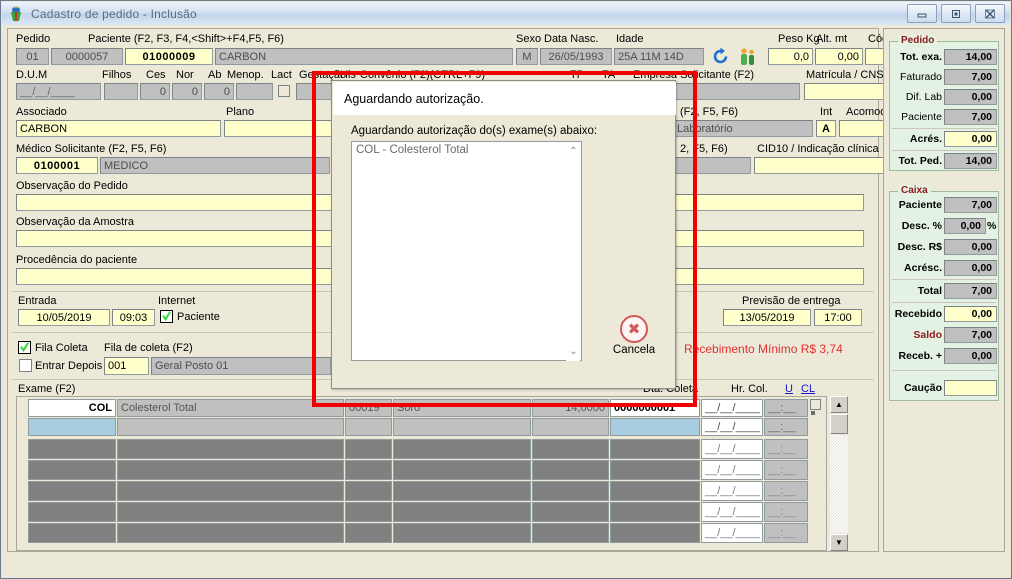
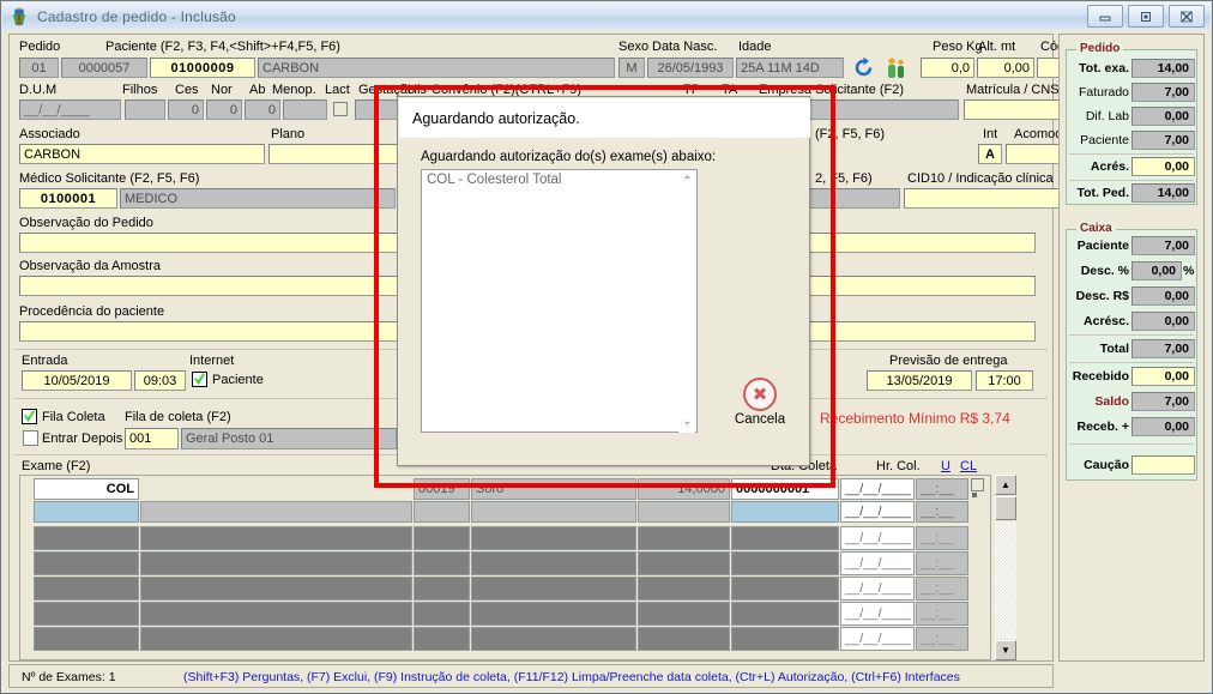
  Cadastro de pedido - Inclusão
  Pedido
  Paciente (F2, F3, F4,<Shift>+F4,F5, F6)
  01
  0000057
  01000009
  CARBON
  Sexo
  Data Nasc.
  Idade
  M
  26/05/1993
  25A 11M 14D
  Peso Kg
  Alt. mt
  0,0
  0,00
  D.U.M
  Filhos
  Ces
  Nor
  Ab
  Menop.
  Lact
  Gestação
  His
  Convênio (F2)(CTRL+F9)
  TP
  TA
  Empresa Solicitante (F2)
  Matrícula / CNS
  __/__/____
  0
  0
  0
  Associado
  Plano
  (F2, F5, F6)
  Int
  CARBON
- Laboratório
  A
  Médico Solicitante (F2, F5, F6)
  2, F5, F6)
  CID10 / Indicação clínica
  0100001
  MEDICO
  Observação do Pedido
  Observação da Amostra
  Procedência do paciente
  Entrada
  Internet
  10/05/2019
  09:03
  Paciente
  Previsão de entrega
  13/05/2019
  17:00
  Recebimento Mínimo R$ 3,74
  Fila Coleta
  Entrar Depois
  Fila de coleta (F2)
  001
  Geral Posto 01
  Exame (F2)
  Dta. Coleta
  Hr. Col.
  U
  CL
  COL
- Colesterol Total
  00019
  Soro
  14,0000
  0000000001
  __/__/____
  __:__
  __/__/____
  __:__
  __/__/____
  __:__
  __/__/____
  __:__
  __/__/____
  __:__
  __/__/____
  __:__
  __/__/____
  __:__
  ▲
  ▼
+ Nº de Exames: 1
+ (Shift+F3) Perguntas, (F7) Exclui, (F9) Instrução de coleta, (F11/F12) Limpa/Preenche data coleta, (Ctr+L) Autorização, (Ctrl+F6) Interfaces
  Pedido
  Tot. exa.
  14,00
  Faturado
  7,00
  Dif. Lab
  0,00
  Paciente
  7,00
  Acrés.
  0,00
  Tot. Ped.
  14,00
  Caixa
  Paciente
  7,00
  Desc. %
  0,00
  %
  Desc. R$
  0,00
  Acrésc.
  0,00
  Total
  7,00
  Recebido
  0,00
  Saldo
  7,00
  Receb. +
  0,00
  Caução
  Aguardando autorização.
  Aguardando autorização do(s) exame(s) abaixo:
  COL - Colesterol Total
  ⌃
  ⌄
  ✖
  Cancela
